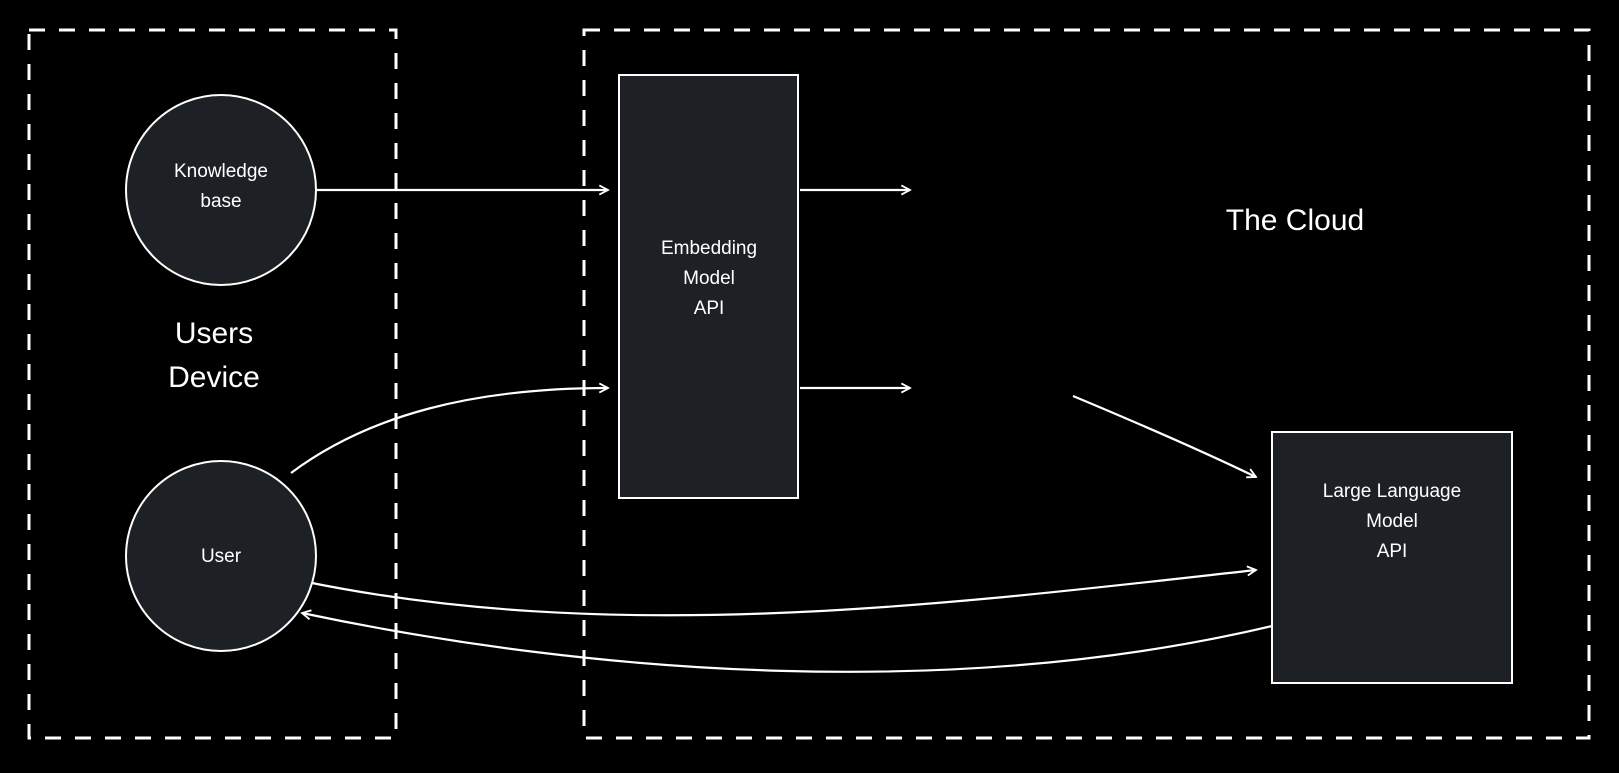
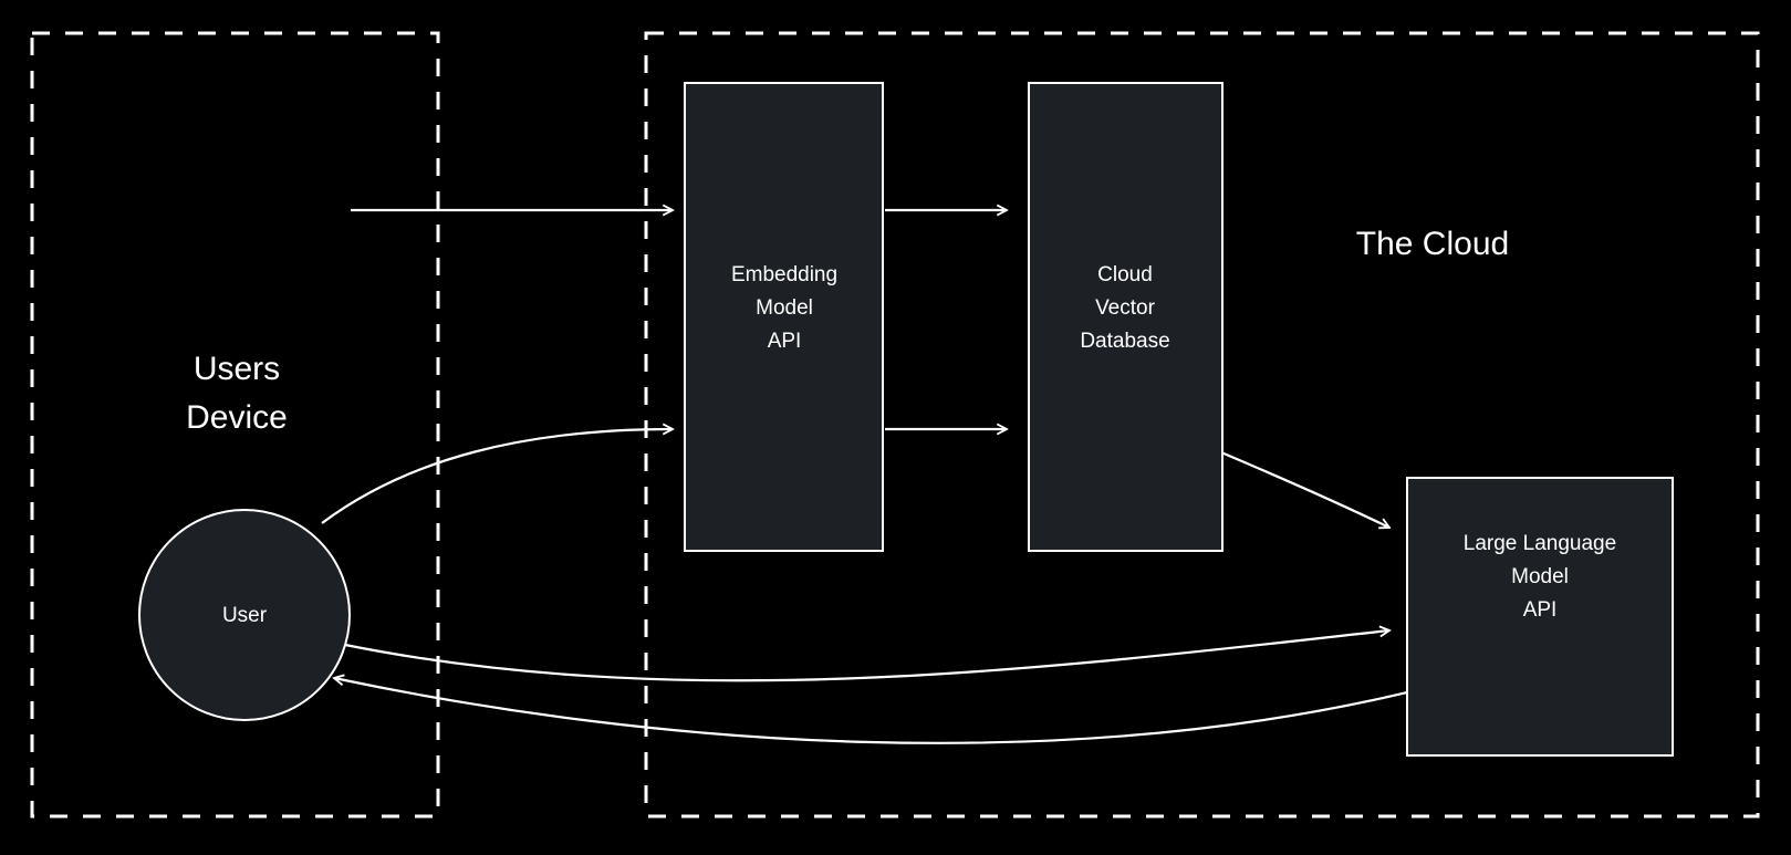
  Users
  Device
  The Cloud
- Knowledge
- base
  User
  Embedding
  Model
  API
+ Cloud
+ Vector
+ Database
  Large Language
  Model
  API
